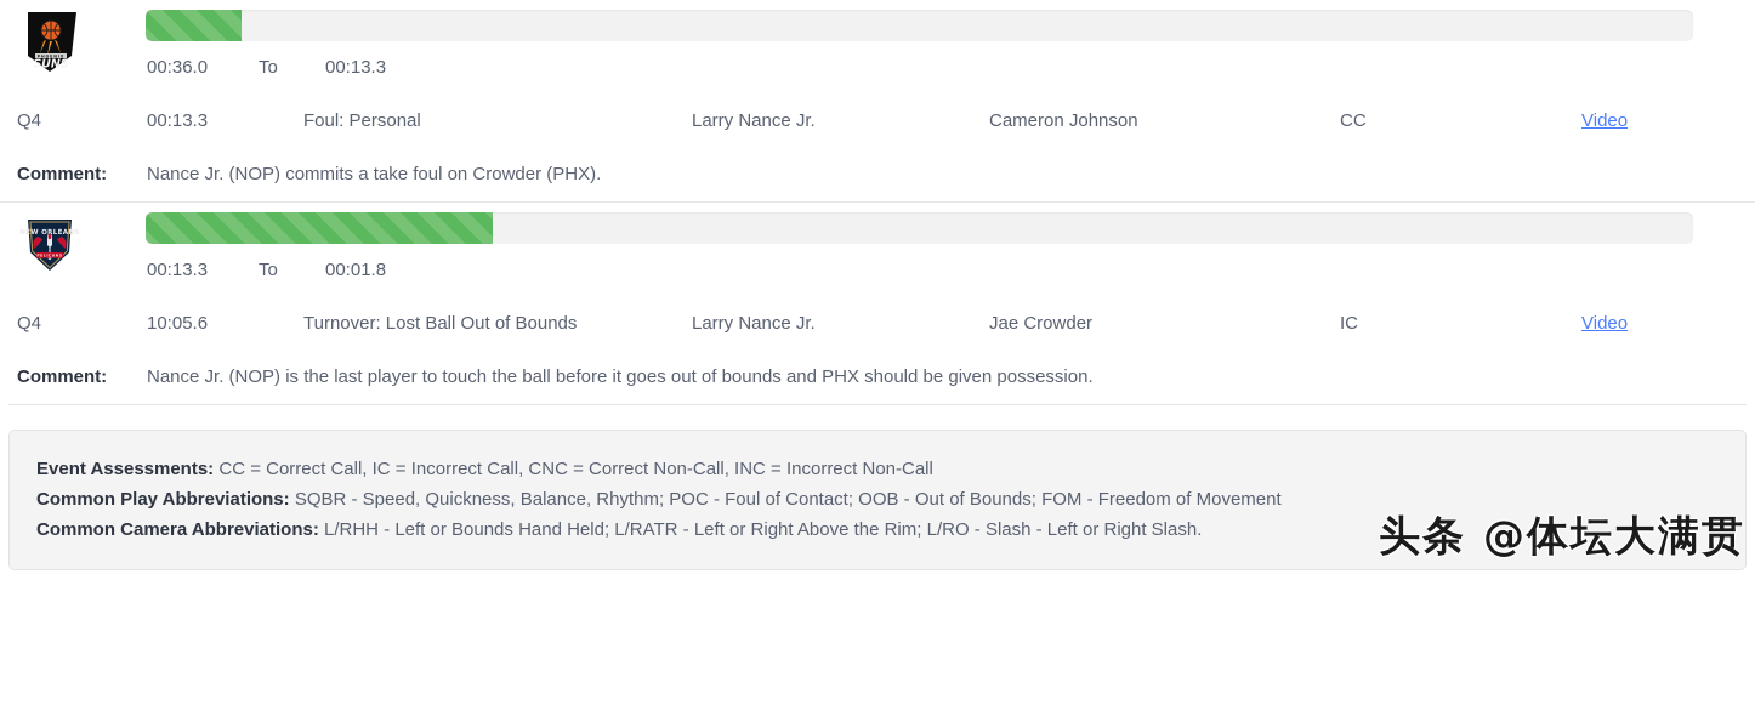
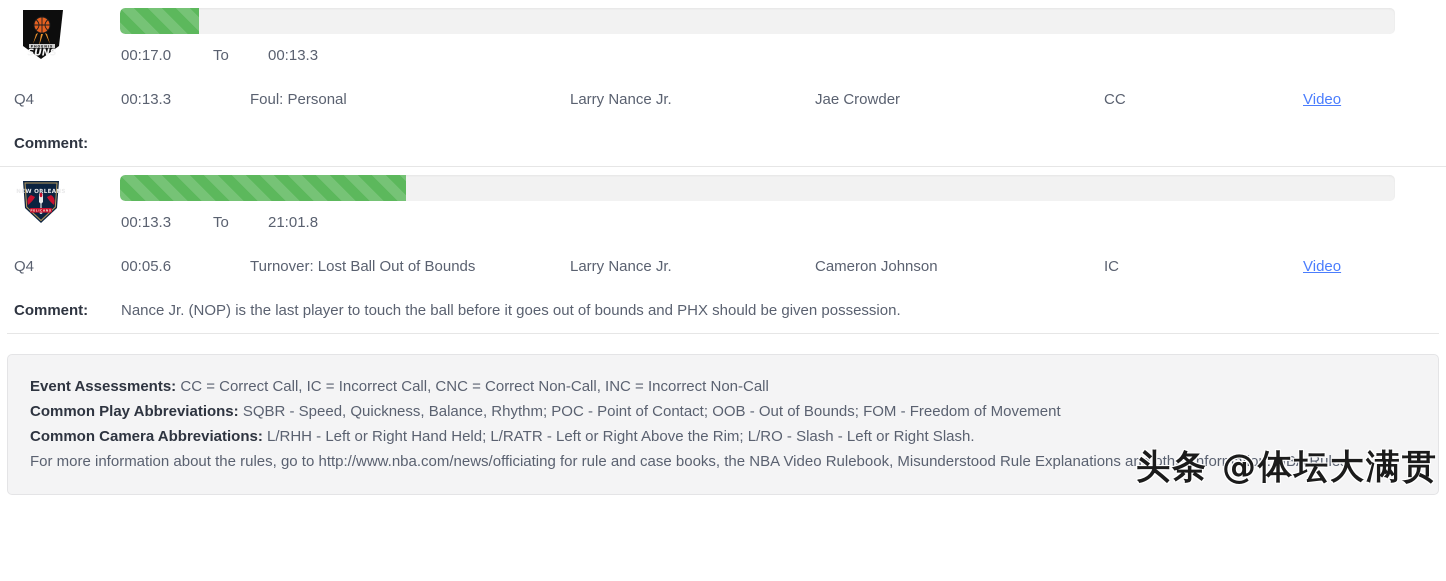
  SUNS
- 00:36.0
+ 00:17.0
  To
  00:13.3
  Q4
  00:13.3
  Foul: Personal
  Larry Nance Jr.
- Cameron Johnson
+ Jae Crowder
  CC
  Video
  Comment:
- Nance Jr. (NOP) commits a take foul on Crowder (PHX).
  00:13.3
  To
- 00:01.8
+ 21:01.8
  Q4
- 10:05.6
+ 00:05.6
  Turnover: Lost Ball Out of Bounds
  Larry Nance Jr.
- Jae Crowder
+ Cameron Johnson
  IC
  Video
  Comment:
  Nance Jr. (NOP) is the last player to touch the ball before it goes out of bounds and PHX should be given possession.
  Event Assessments: CC = Correct Call, IC = Incorrect Call, CNC = Correct Non-Call, INC = Incorrect Non-Call
- Common Play Abbreviations: SQBR - Speed, Quickness, Balance, Rhythm; POC - Foul of Contact; OOB - Out of Bounds; FOM - Freedom of Movement
+ Common Play Abbreviations: SQBR - Speed, Quickness, Balance, Rhythm; POC - Point of Contact; OOB - Out of Bounds; FOM - Freedom of Movement
- Common Camera Abbreviations: L/RHH - Left or Bounds Hand Held; L/RATR - Left or Right Above the Rim; L/RO - Slash - Left or Right Slash.
+ Common Camera Abbreviations: L/RHH - Left or Right Hand Held; L/RATR - Left or Right Above the Rim; L/RO - Slash - Left or Right Slash.
+ For more information about the rules, go to http://www.nba.com/news/officiating for rule and case books, the NBA Video Rulebook, Misunderstood Rule Explanations and other information. NBA Rules
  头条 @体坛大满贯
